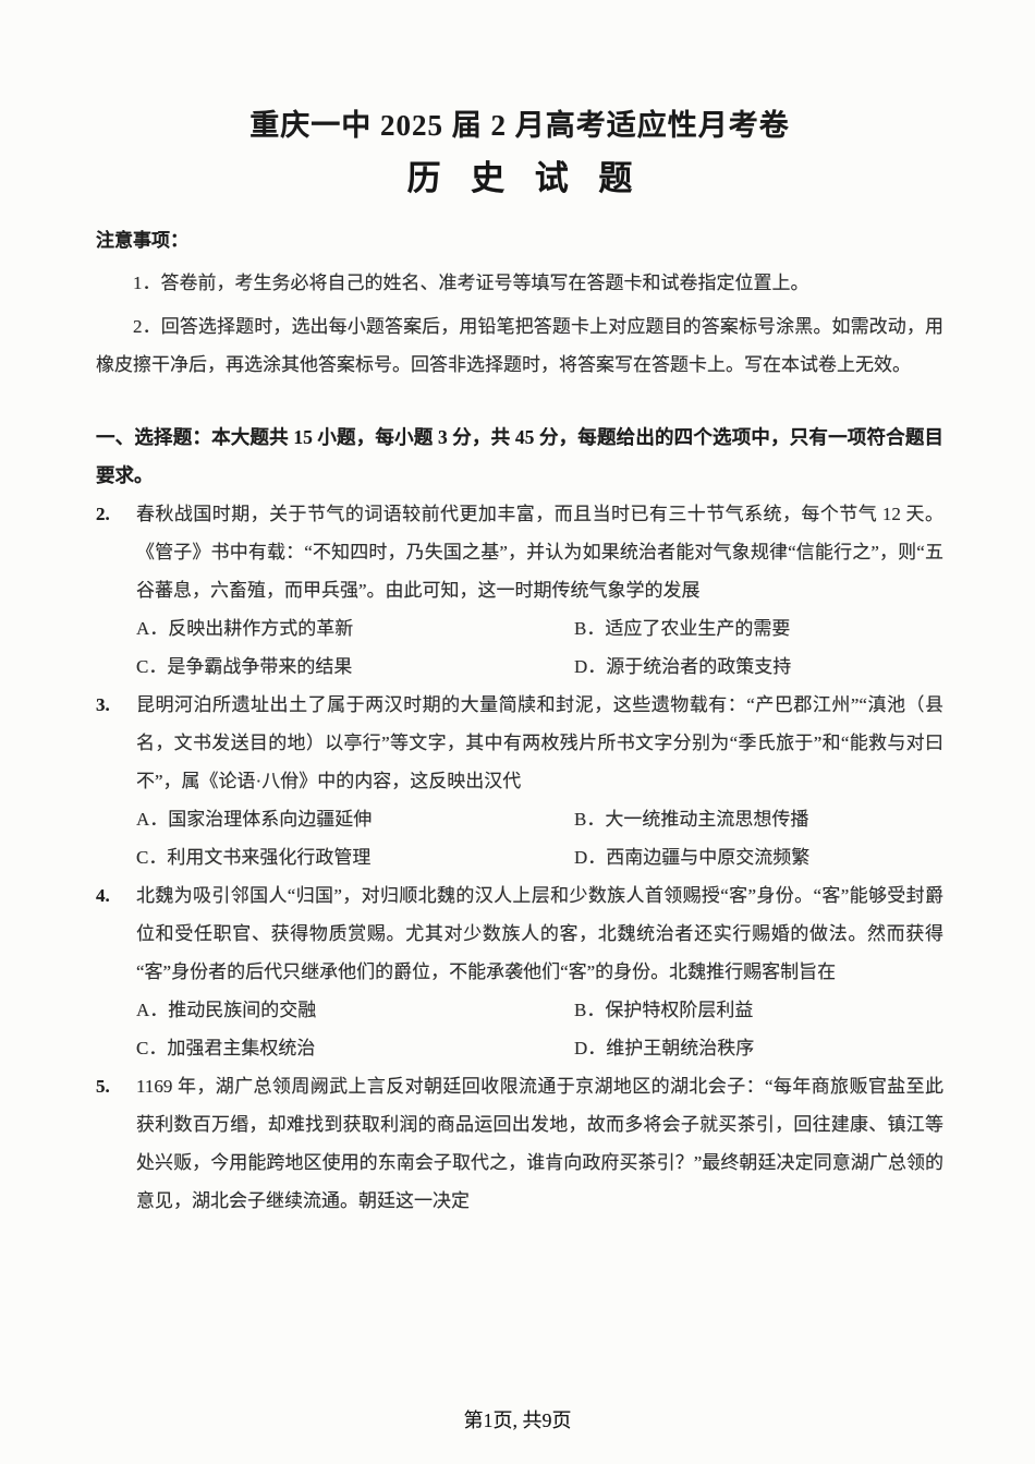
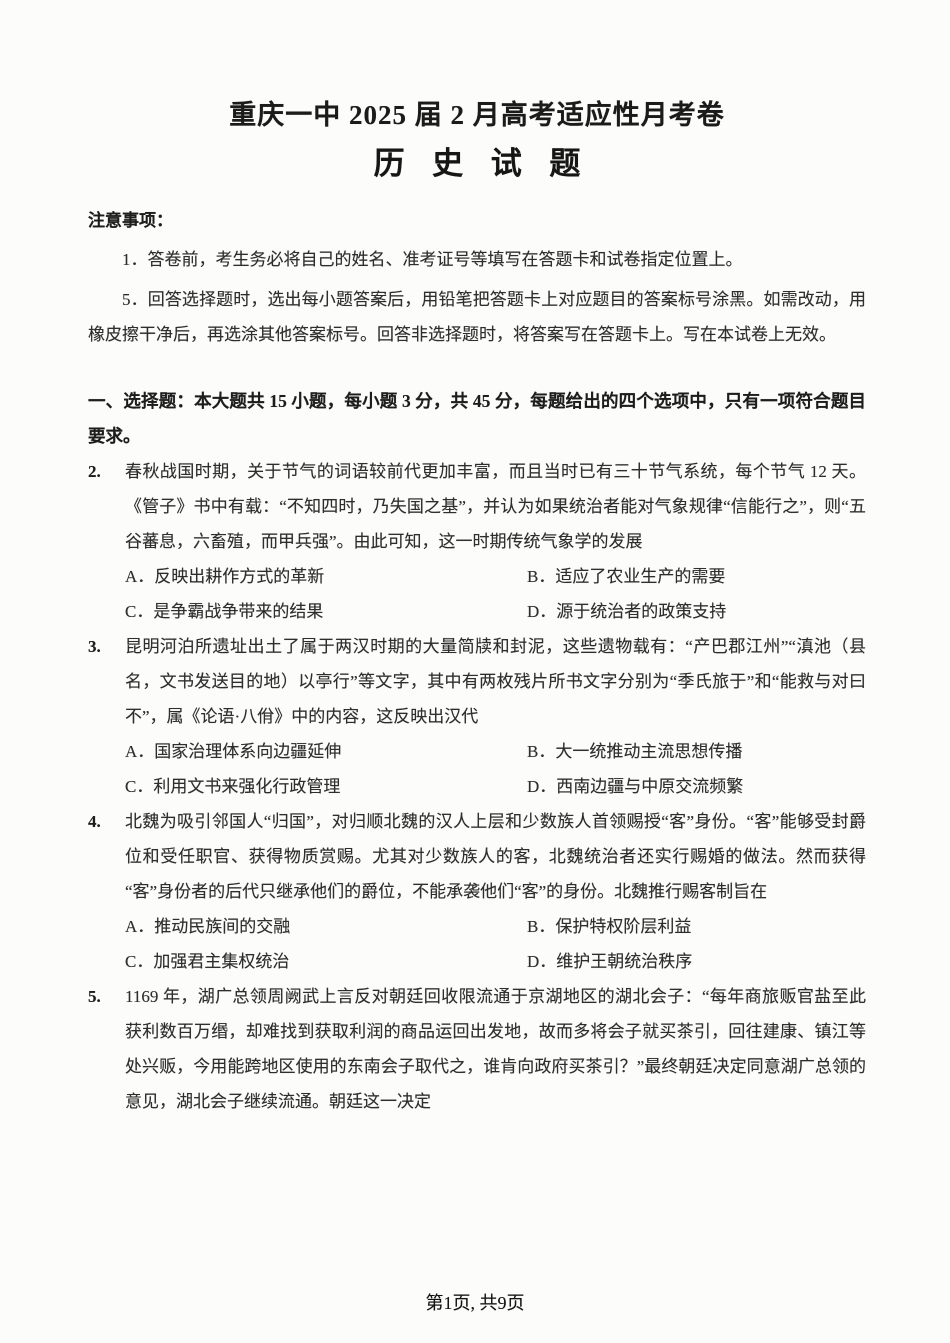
  重庆一中 2025 届 2 月高考适应性月考卷
  历 史 试 题
  注意事项：
  1．答卷前，考生务必将自己的姓名、准考证号等填写在答题卡和试卷指定位置上。
- 2．回答选择题时，选出每小题答案后，用铅笔把答题卡上对应题目的答案标号涂黑。如需改动，用橡皮擦干净后，再选涂其他答案标号。回答非选择题时，将答案写在答题卡上。写在本试卷上无效。
+ 5．回答选择题时，选出每小题答案后，用铅笔把答题卡上对应题目的答案标号涂黑。如需改动，用橡皮擦干净后，再选涂其他答案标号。回答非选择题时，将答案写在答题卡上。写在本试卷上无效。
  一、选择题：本大题共 15 小题，每小题 3 分，共 45 分，每题给出的四个选项中，只有一项符合题目要求。
  2.
  春秋战国时期，关于节气的词语较前代更加丰富，而且当时已有三十节气系统，每个节气 12 天。《管子》书中有载：“不知四时，乃失国之基”，并认为如果统治者能对气象规律“信能行之”，则“五谷蕃息，六畜殖，而甲兵强”。由此可知，这一时期传统气象学的发展
  A．反映出耕作方式的革新
  B．适应了农业生产的需要
  C．是争霸战争带来的结果
  D．源于统治者的政策支持
  3.
  昆明河泊所遗址出土了属于两汉时期的大量简牍和封泥，这些遗物载有：“产巴郡江州”“滇池（县名，文书发送目的地）以亭行”等文字，其中有两枚残片所书文字分别为“季氏旅于”和“能救与对曰不”，属《论语·八佾》中的内容，这反映出汉代
  A．国家治理体系向边疆延伸
  B．大一统推动主流思想传播
  C．利用文书来强化行政管理
  D．西南边疆与中原交流频繁
  4.
  北魏为吸引邻国人“归国”，对归顺北魏的汉人上层和少数族人首领赐授“客”身份。“客”能够受封爵位和受任职官、获得物质赏赐。尤其对少数族人的客，北魏统治者还实行赐婚的做法。然而获得“客”身份者的后代只继承他们的爵位，不能承袭他们“客”的身份。北魏推行赐客制旨在
  A．推动民族间的交融
  B．保护特权阶层利益
  C．加强君主集权统治
  D．维护王朝统治秩序
  5.
  1169 年，湖广总领周阙武上言反对朝廷回收限流通于京湖地区的湖北会子：“每年商旅贩官盐至此获利数百万缗，却难找到获取利润的商品运回出发地，故而多将会子就买茶引，回往建康、镇江等处兴贩，今用能跨地区使用的东南会子取代之，谁肯向政府买茶引？”最终朝廷决定同意湖广总领的意见，湖北会子继续流通。朝廷这一决定
  第1页, 共9页
